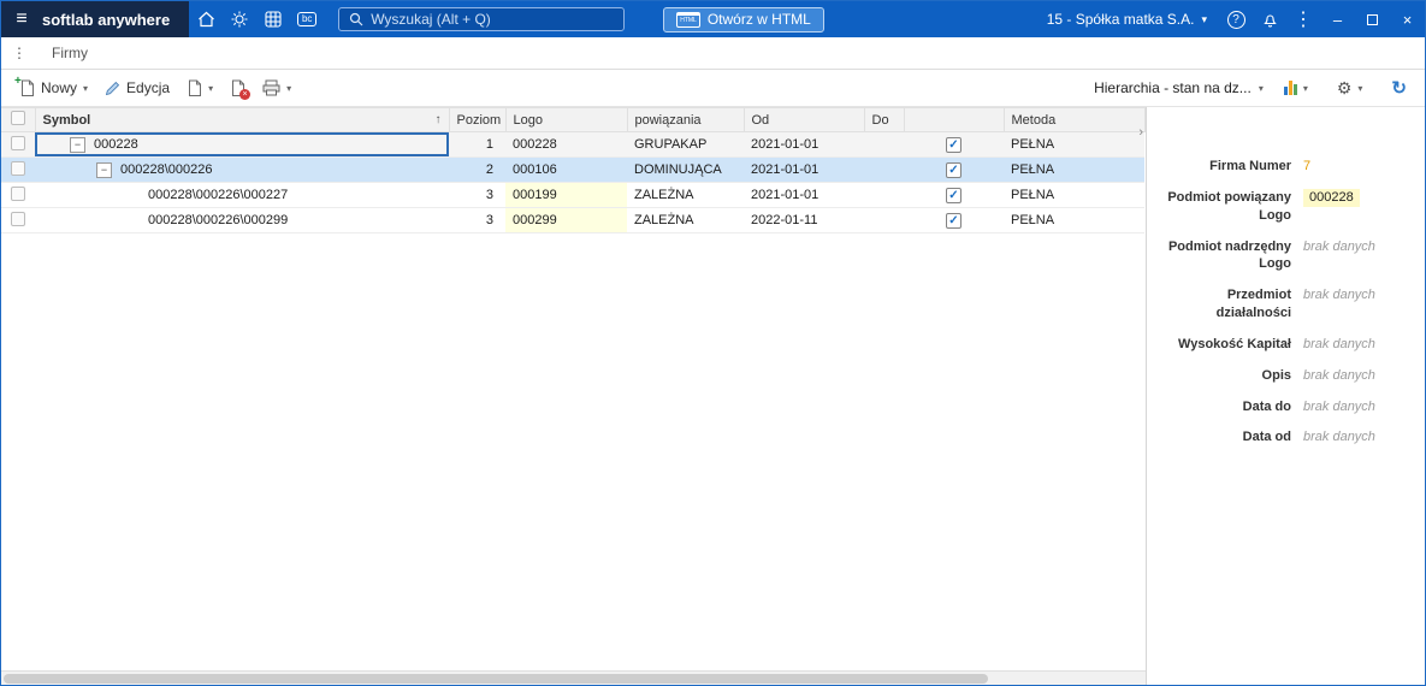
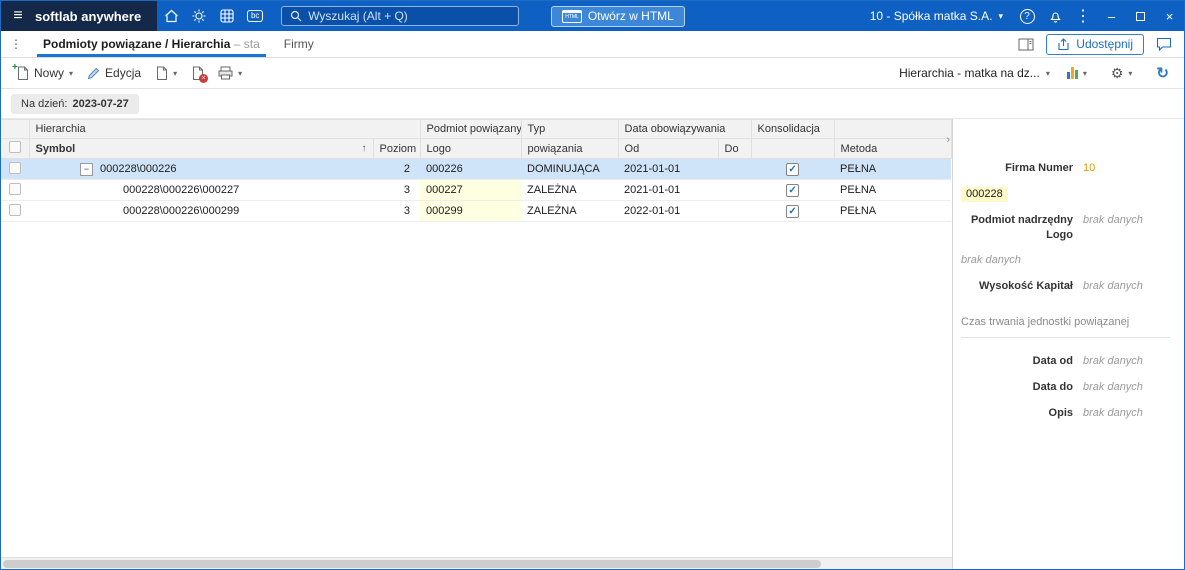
  ≡
  softlab anywhere
  bc
  Wyszukaj (Alt + Q)
  Otwórz w HTML
- 15 - Spółka matka S.A.
+ 10 - Spółka matka S.A.
  ▾
  ?
  ⋮
  –
  ×
  ⋮
+ Podmioty powiązane / Hierarchia – sta
  Firmy
+ Udostępnij
  +
  Nowy
  ▾
  Edycja
  ▾
  ▾
- Hierarchia - stan na dz...
+ Hierarchia - matka na dz...
  ▾
  ▾
  ⚙
  ▾
  ↻
+ Na dzień:
+ 2023-07-27
+ 	Hierarchia	Podmiot powiązany	Typ	Data obowiązywania	Konsolidacja
  	Symbol ↑	Poziom	Logo	powiązania	Od	Do		Metoda
- 	− 000228	1	000228	GRUPAKAP	2021-01-01		✓	PEŁNA
- 	− 000228\000226	2	000106	DOMINUJĄCA	2021-01-01		✓	PEŁNA
+ 	− 000228\000226	2	000226	DOMINUJĄCA	2021-01-01		✓	PEŁNA
- 	000228\000226\000227	3	000199	ZALEŻNA	2021-01-01		✓	PEŁNA
+ 	000228\000226\000227	3	000227	ZALEŻNA	2021-01-01		✓	PEŁNA
- 	000228\000226\000299	3	000299	ZALEŻNA	2022-01-11		✓	PEŁNA
+ 	000228\000226\000299	3	000299	ZALEŻNA	2022-01-01		✓	PEŁNA
  ›
  Firma Numer
- 7
+ 10
- Podmiot powiązany Logo
  000228
  Podmiot nadrzędny Logo
  brak danych
- Przedmiot działalności
  brak danych
  Wysokość Kapitał
  brak danych
+ Czas trwania jednostki powiązanej
- Opis
+ Data od
  brak danych
  Data do
  brak danych
- Data od
+ Opis
  brak danych
